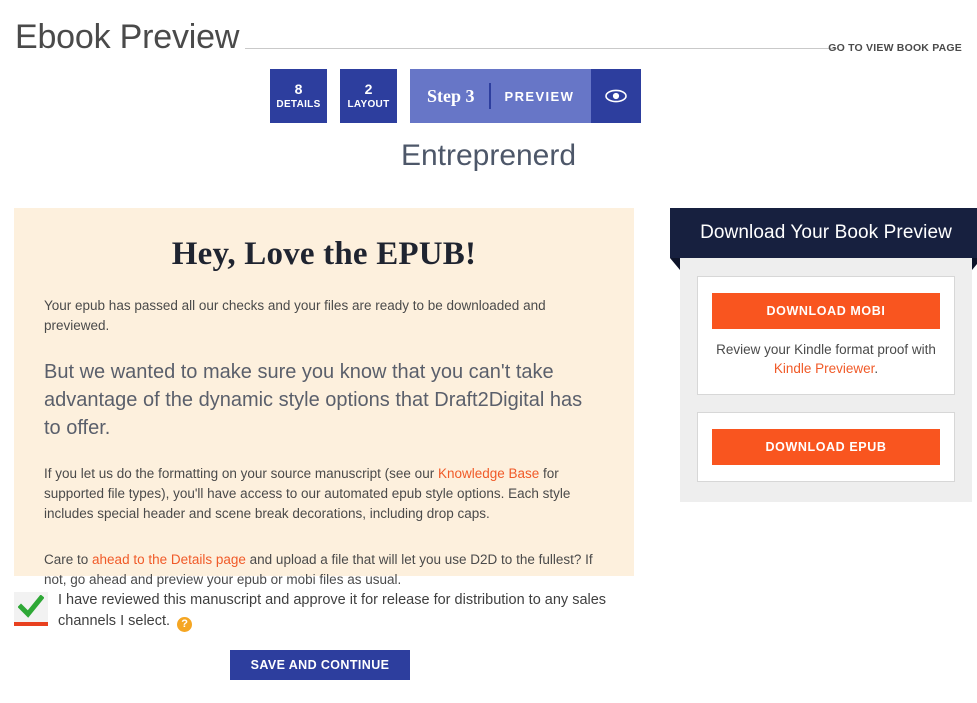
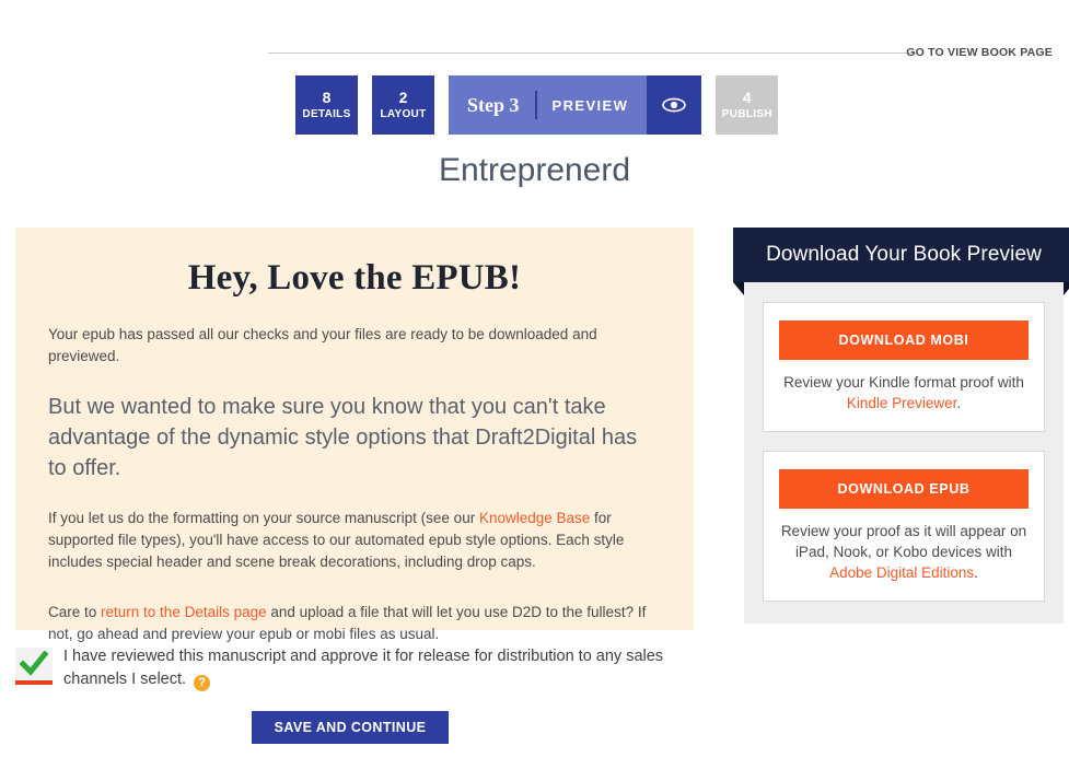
- Ebook Preview
  GO TO VIEW BOOK PAGE
  8
  DETAILS
  2
  LAYOUT
  Step 3
  PREVIEW
+ 4
+ PUBLISH
  Entreprenerd
  Hey, Love the EPUB!
  Your epub has passed all our checks and your files are ready to be downloaded and previewed.
  But we wanted to make sure you know that you can't take advantage of the dynamic style options that Draft2Digital has to offer.
  If you let us do the formatting on your source manuscript (see our Knowledge Base for supported file types), you'll have access to our automated epub style options. Each style includes special header and scene break decorations, including drop caps.
- Care to ahead to the Details page and upload a file that will let you use D2D to the fullest? If not, go ahead and preview your epub or mobi files as usual.
+ Care to return to the Details page and upload a file that will let you use D2D to the fullest? If not, go ahead and preview your epub or mobi files as usual.
  Download Your Book Preview
  DOWNLOAD MOBI
  Review your Kindle format proof with Kindle Previewer.
  DOWNLOAD EPUB
+ Review your proof as it will appear on iPad, Nook, or Kobo devices with Adobe Digital Editions.
  I have reviewed this manuscript and approve it for release for distribution to any sales channels I select. ?
  SAVE AND CONTINUE
